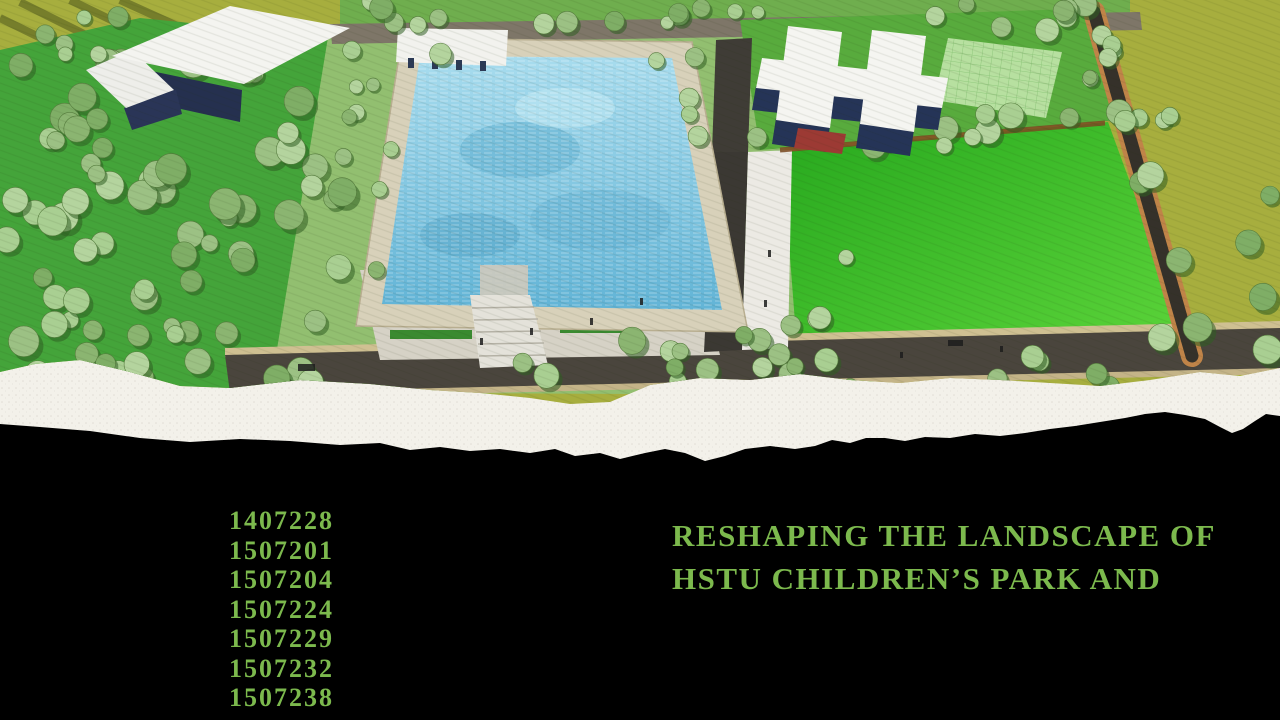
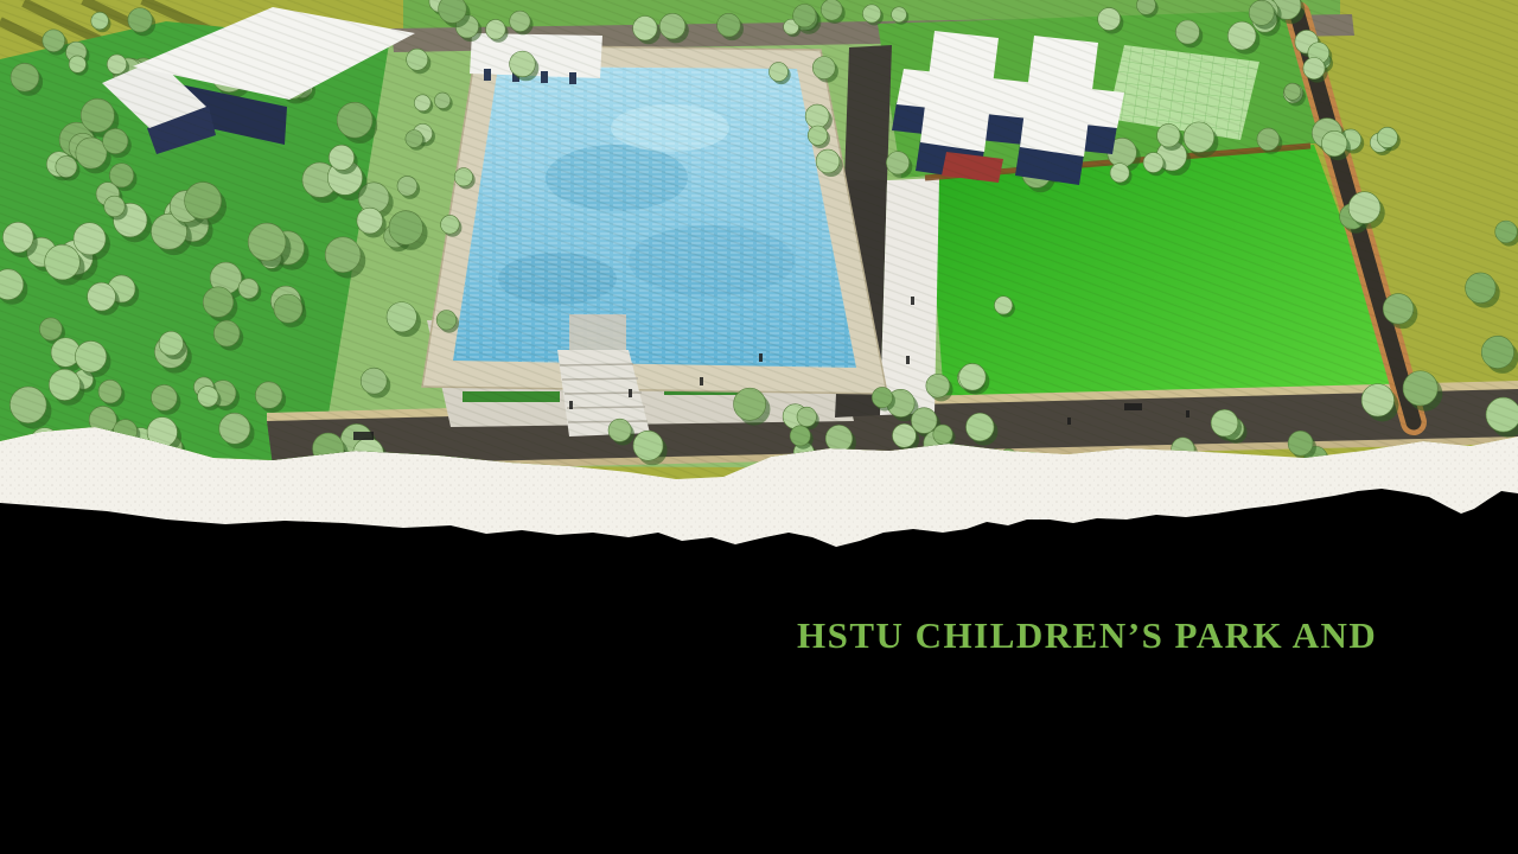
- 1407228
- 1507201
- 1507204
- 1507224
- 1507229
- 1507232
- 1507238
- RESHAPING THE LANDSCAPE OF
  HSTU CHILDREN’S PARK AND
